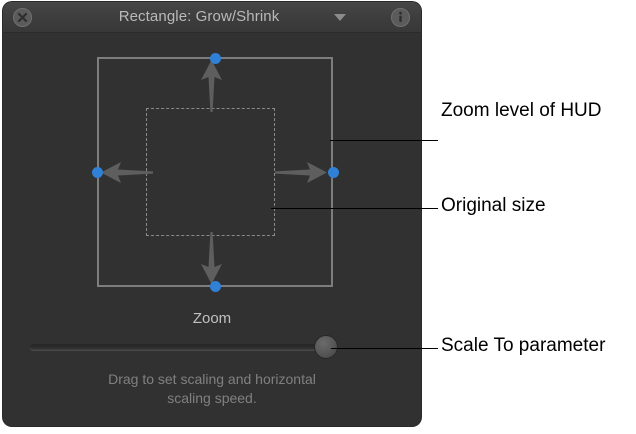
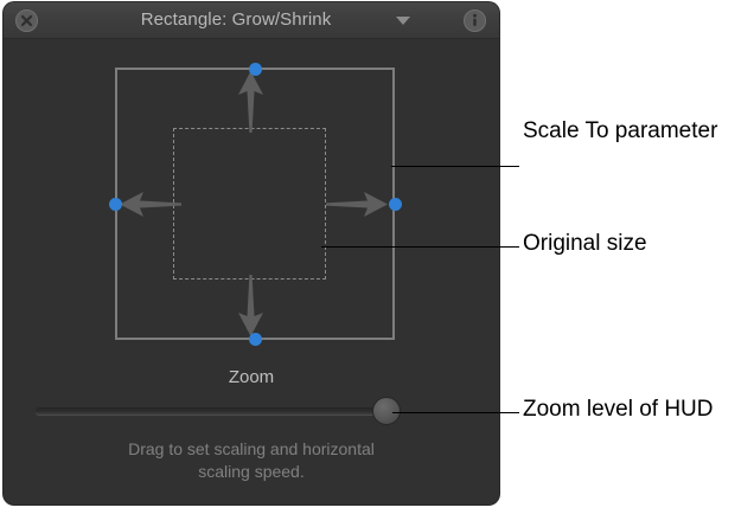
  Rectangle: Grow/Shrink
  Zoom
  Drag to set scaling and horizontal
  scaling speed.
- Zoom level of HUD
+ Scale To parameter
  Original size
- Scale To parameter
+ Zoom level of HUD
